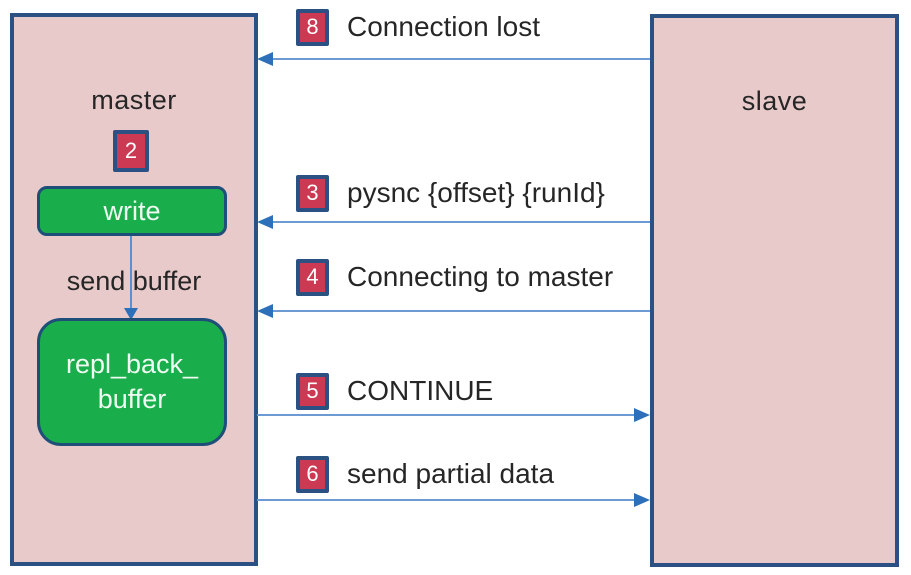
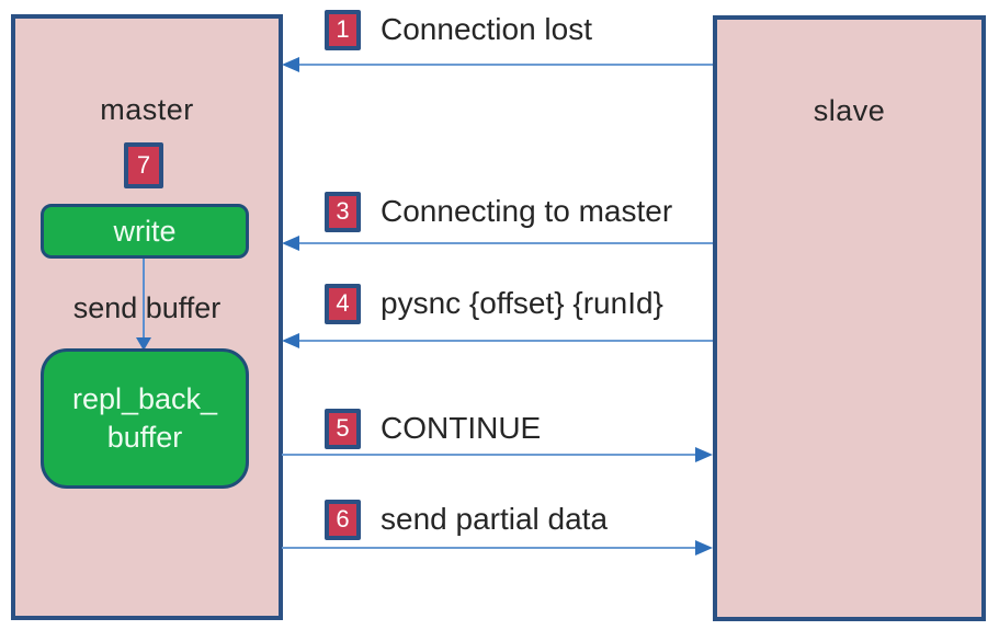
  master
- 2
+ 7
  write
  send buffer
  repl_back_
  buffer
  slave
- 8
+ 1
  Connection lost
  3
- pysnc {offset} {runId}
+ Connecting to master
  4
- Connecting to master
+ pysnc {offset} {runId}
  5
  CONTINUE
  6
  send partial data
